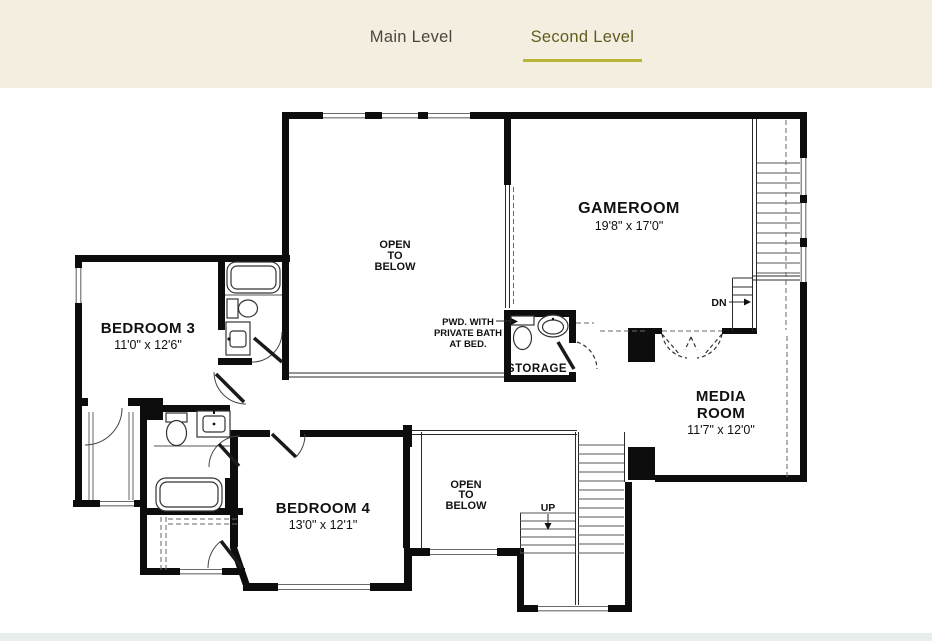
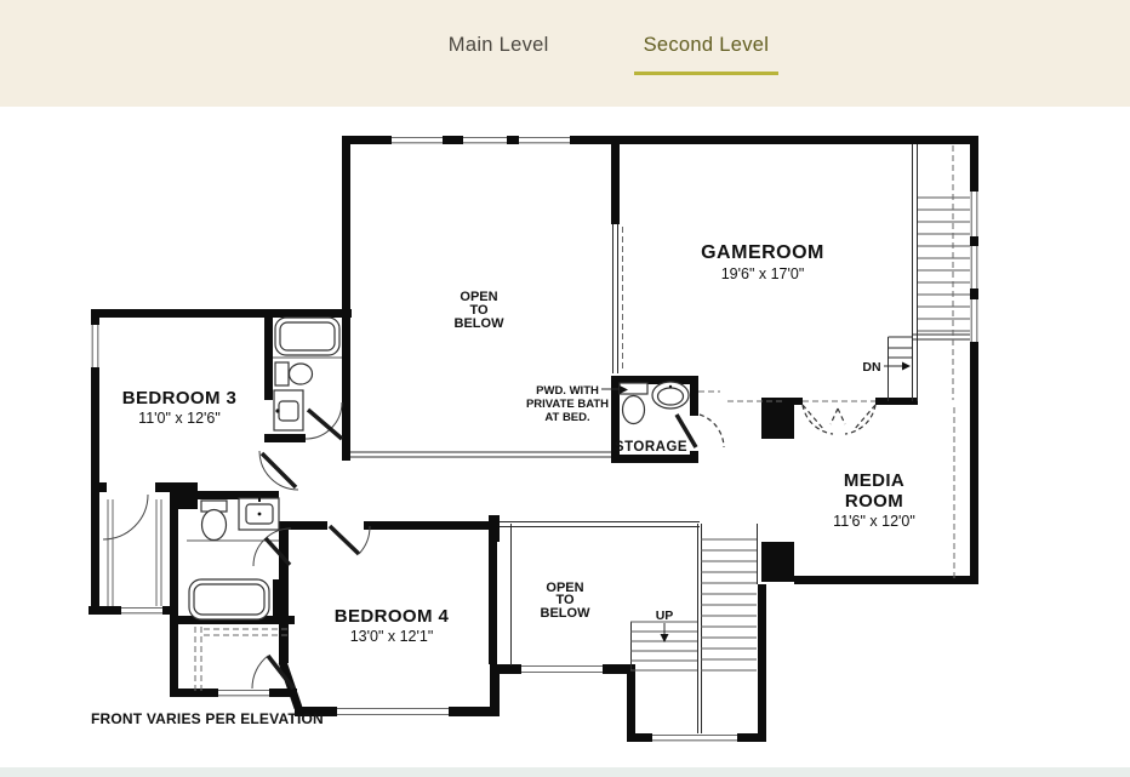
  Main Level
  Second Level
  GAMEROOM
- 19'8" x 17'0"
+ 19'6" x 17'0"
  OPEN
  TO
  BELOW
  BEDROOM 3
  11'0" x 12'6"
  PWD. WITH
  PRIVATE BATH
  AT BED.
  STORAGE
  DN
  MEDIA
  ROOM
- 11'7" x 12'0"
+ 11'6" x 12'0"
  BEDROOM 4
  13'0" x 12'1"
  OPEN
  TO
  BELOW
  UP
+ FRONT VARIES PER ELEVATION
